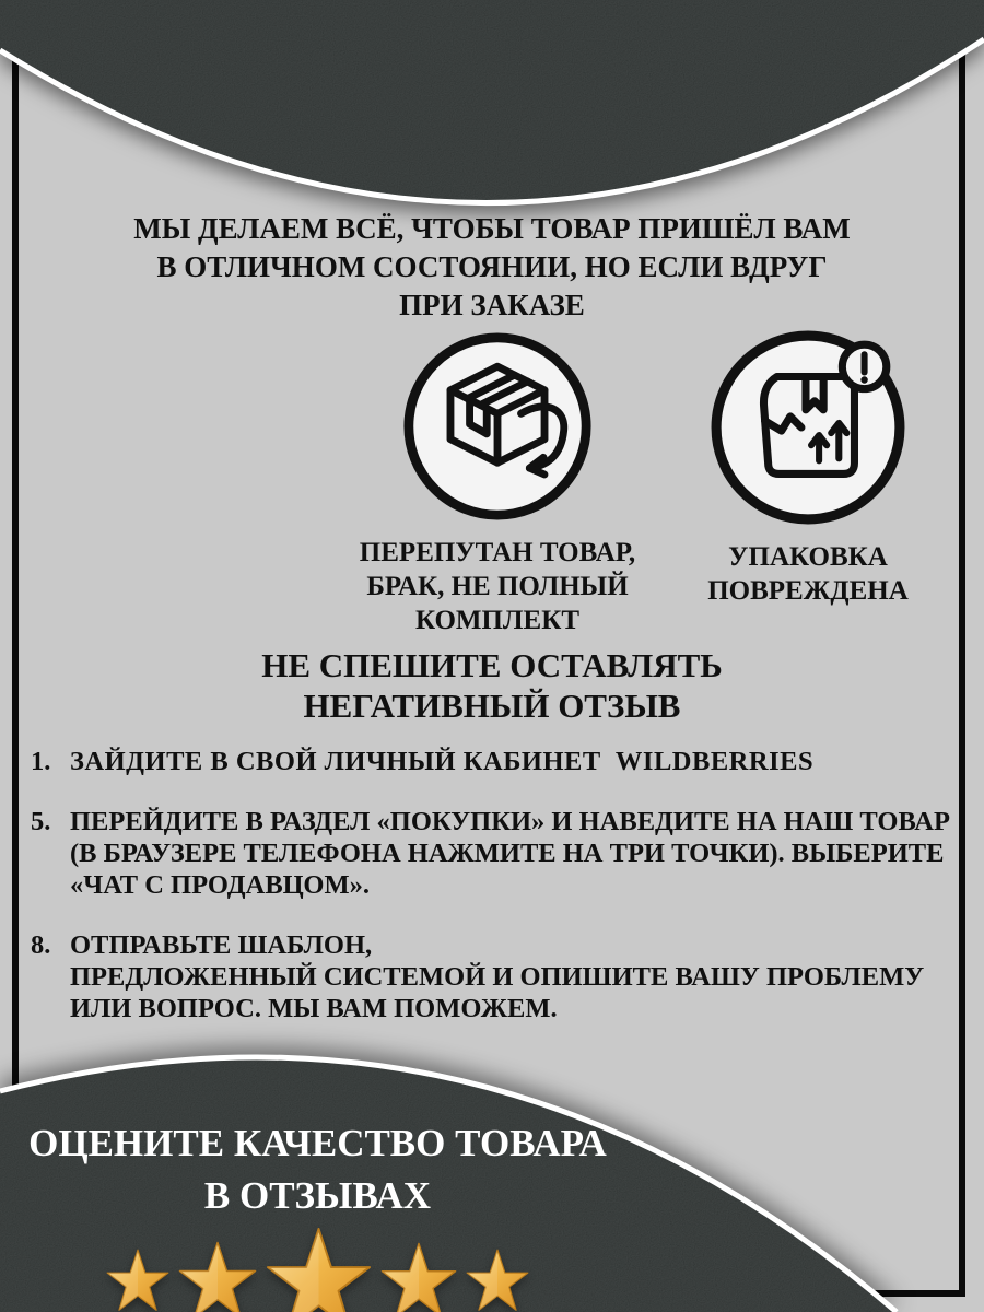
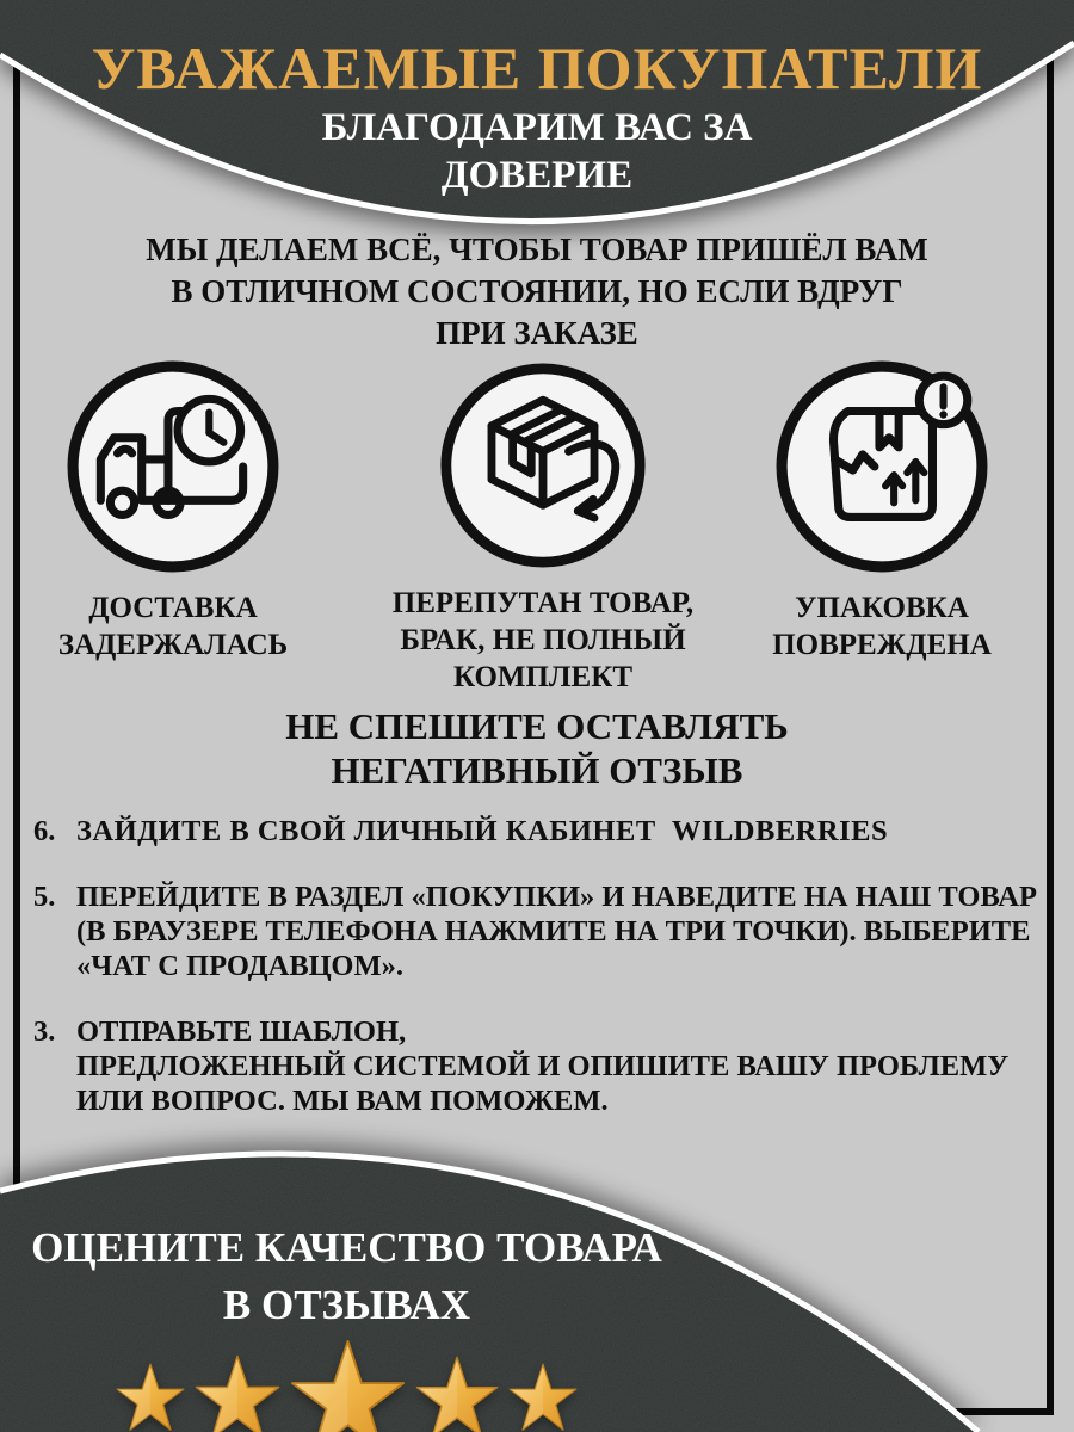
+ УВАЖАЕМЫЕ ПОКУПАТЕЛИ
+ БЛАГОДАРИМ ВАС ЗА
+ ДОВЕРИЕ
  МЫ ДЕЛАЕМ ВСЁ, ЧТОБЫ ТОВАР ПРИШЁЛ ВАМ
  В ОТЛИЧНОМ СОСТОЯНИИ, НО ЕСЛИ ВДРУГ
  ПРИ ЗАКАЗЕ
+ ДОСТАВКА
+ ЗАДЕРЖАЛАСЬ
  ПЕРЕПУТАН ТОВАР,
  БРАК, НЕ ПОЛНЫЙ
  КОМПЛЕКТ
  УПАКОВКА
  ПОВРЕЖДЕНА
  НЕ СПЕШИТЕ ОСТАВЛЯТЬ
  НЕГАТИВНЫЙ ОТЗЫВ
- 1.
+ 6.
  ЗАЙДИТЕ В СВОЙ ЛИЧНЫЙ КАБИНЕТ WILDBERRIES
  5.
  ПЕРЕЙДИТЕ В РАЗДЕЛ «ПОКУПКИ» И НАВЕДИТЕ НА НАШ ТОВАР
  (В БРАУЗЕРЕ ТЕЛЕФОНА НАЖМИТЕ НА ТРИ ТОЧКИ). ВЫБЕРИТЕ
  «ЧАТ С ПРОДАВЦОМ».
- 8.
+ 3.
  ОТПРАВЬТЕ ШАБЛОН,
  ПРЕДЛОЖЕННЫЙ СИСТЕМОЙ И ОПИШИТЕ ВАШУ ПРОБЛЕМУ
  ИЛИ ВОПРОС. МЫ ВАМ ПОМОЖЕМ.
  ОЦЕНИТЕ КАЧЕСТВО ТОВАРА
  В ОТЗЫВАХ
